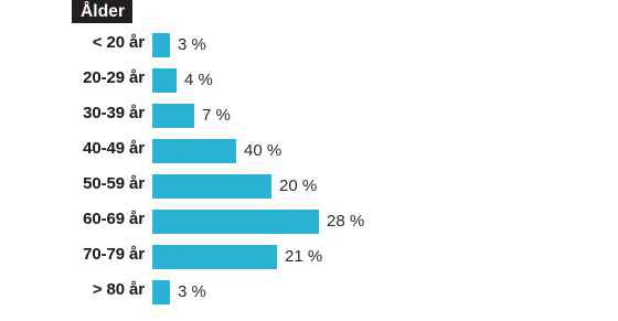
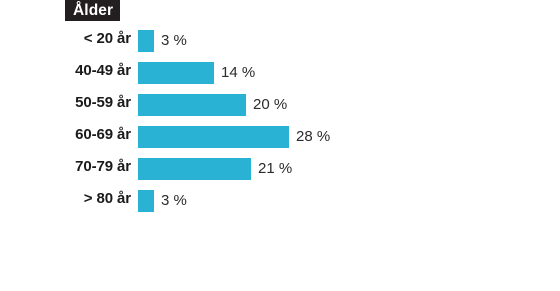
  Ålder
  < 20 år
  3 %
- 20-29 år
- 4 %
- 30-39 år
- 7 %
  40-49 år
- 40 %
+ 14 %
  50-59 år
  20 %
  60-69 år
  28 %
  70-79 år
  21 %
  > 80 år
  3 %
